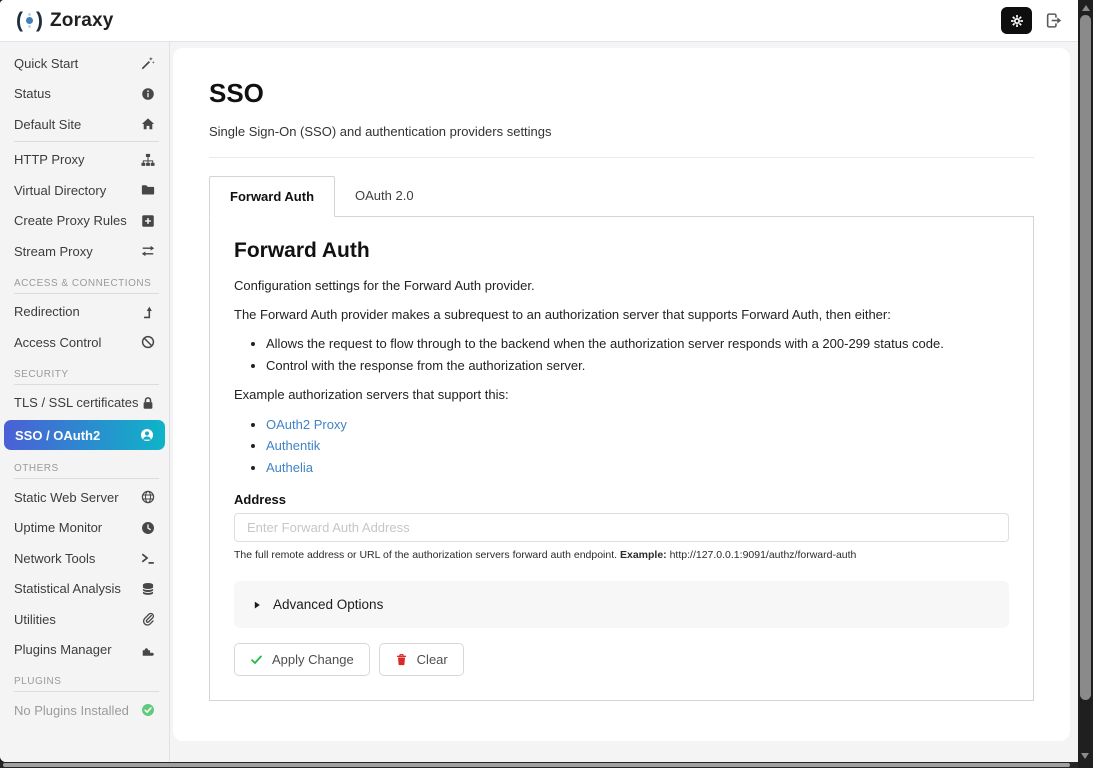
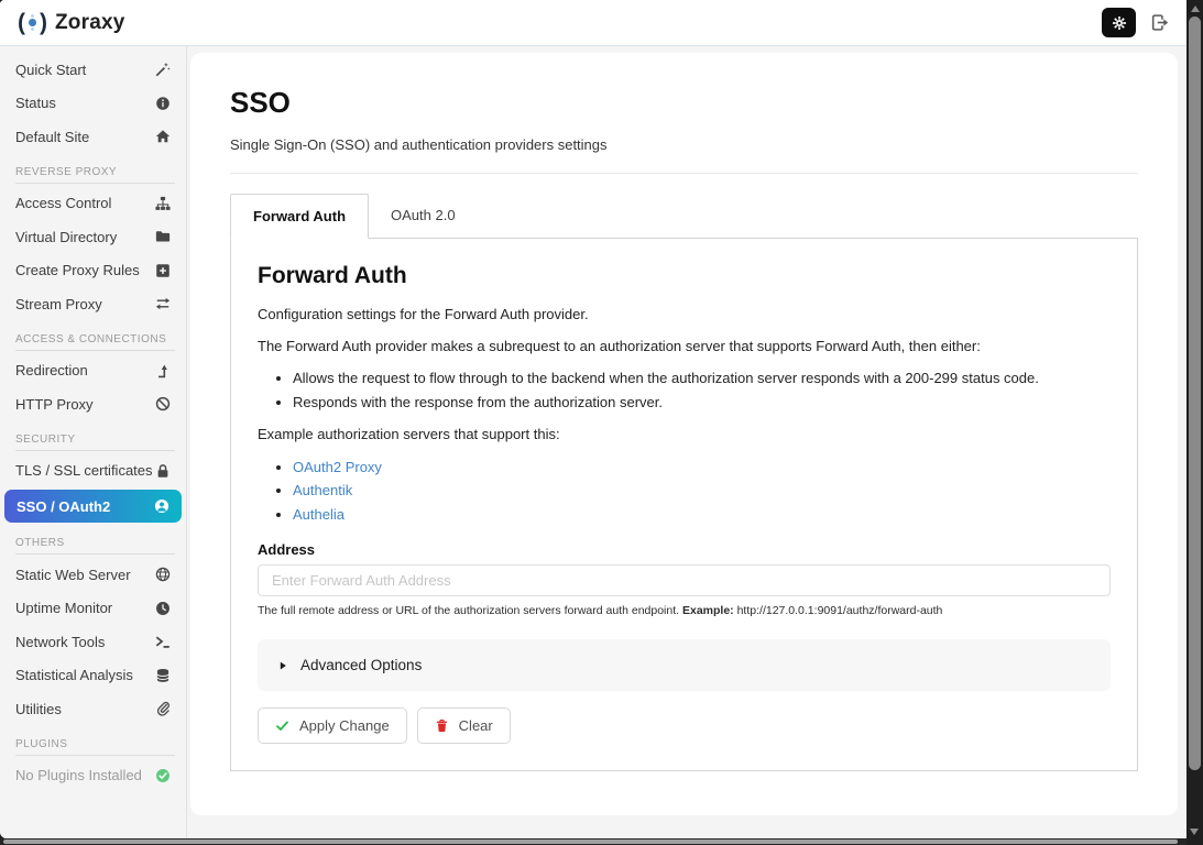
  (
  )
  Zoraxy
  Quick Start
  Status
  Default Site
+ REVERSE PROXY
- HTTP Proxy
+ Access Control
  Virtual Directory
  Create Proxy Rules
  Stream Proxy
  ACCESS & CONNECTIONS
  Redirection
- Access Control
+ HTTP Proxy
  SECURITY
  TLS / SSL certificates
  SSO / OAuth2
  OTHERS
  Static Web Server
  Uptime Monitor
  Network Tools
  Statistical Analysis
  Utilities
- Plugins Manager
  PLUGINS
  No Plugins Installed
  SSO
  Single Sign-On (SSO) and authentication providers settings
  Forward Auth
  OAuth 2.0
  Forward Auth
  Configuration settings for the Forward Auth provider.
  The Forward Auth provider makes a subrequest to an authorization server that supports Forward Auth, then either:
  Allows the request to flow through to the backend when the authorization server responds with a 200-299 status code.
- Control with the response from the authorization server.
+ Responds with the response from the authorization server.
  Example authorization servers that support this:
  OAuth2 Proxy
  Authentik
  Authelia
  Address
  Enter Forward Auth Address
  The full remote address or URL of the authorization servers forward auth endpoint. Example: http://127.0.0.1:9091/authz/forward-auth
  Advanced Options
  Apply Change
  Clear
